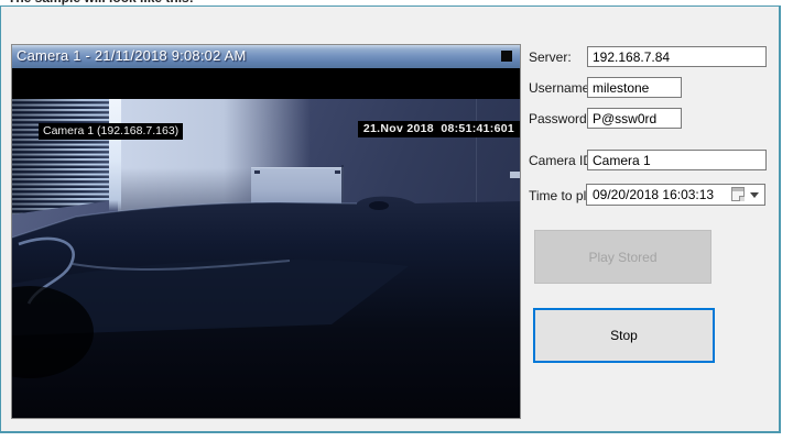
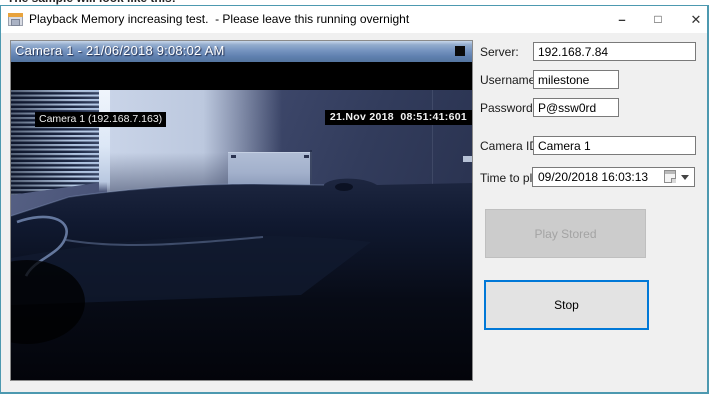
+ Playback Memory increasing test. - Please leave this running overnight
+ –
+ □
+ ✕
- Camera 1 - 21/11/2018 9:08:02 AM
+ Camera 1 - 21/06/2018 9:08:02 AM
  Camera 1 (192.168.7.163)
  21.Nov 2018 08:51:41:601
  Server:
  Usernam
  Password
  Camera I
  192.168.7.84
  milestone
  P@ssw0rd
  Camera 1
  09/20/2018 16:03:13
  Play Stored
  Stop
